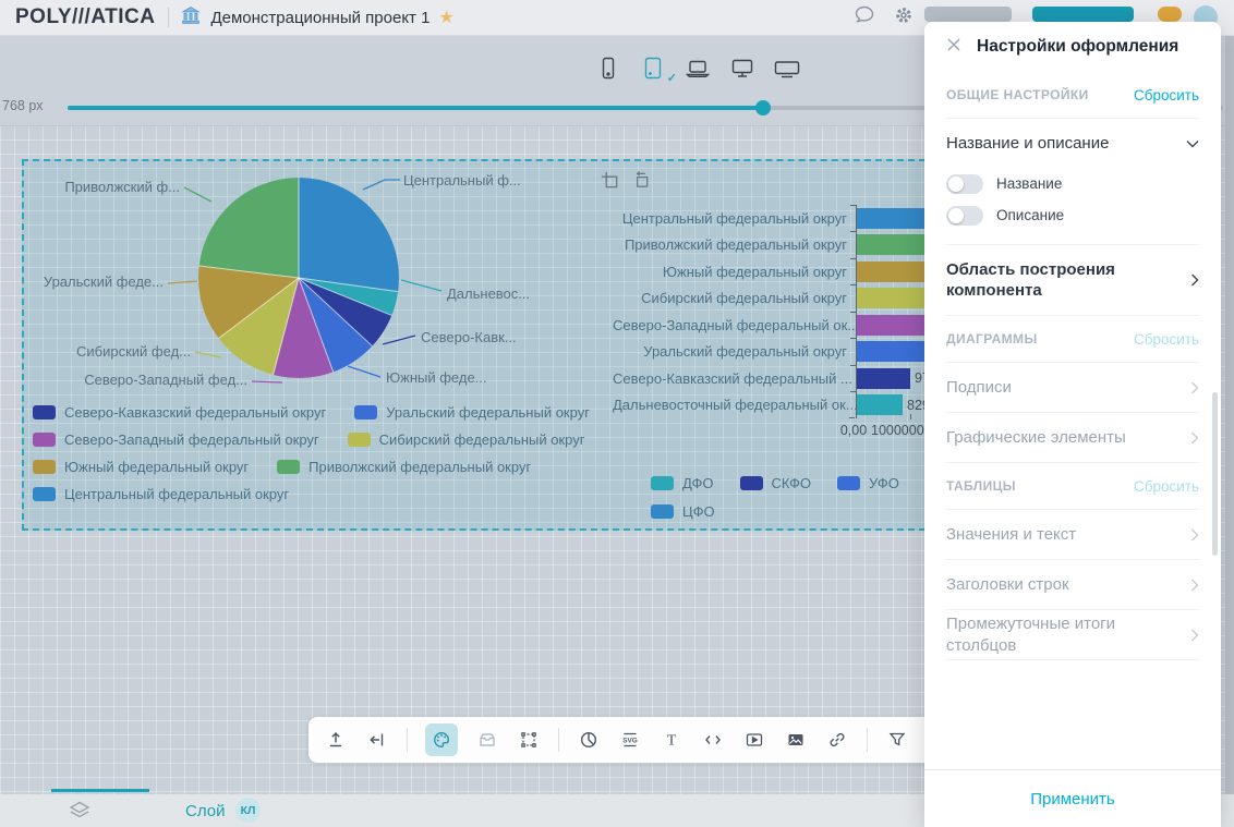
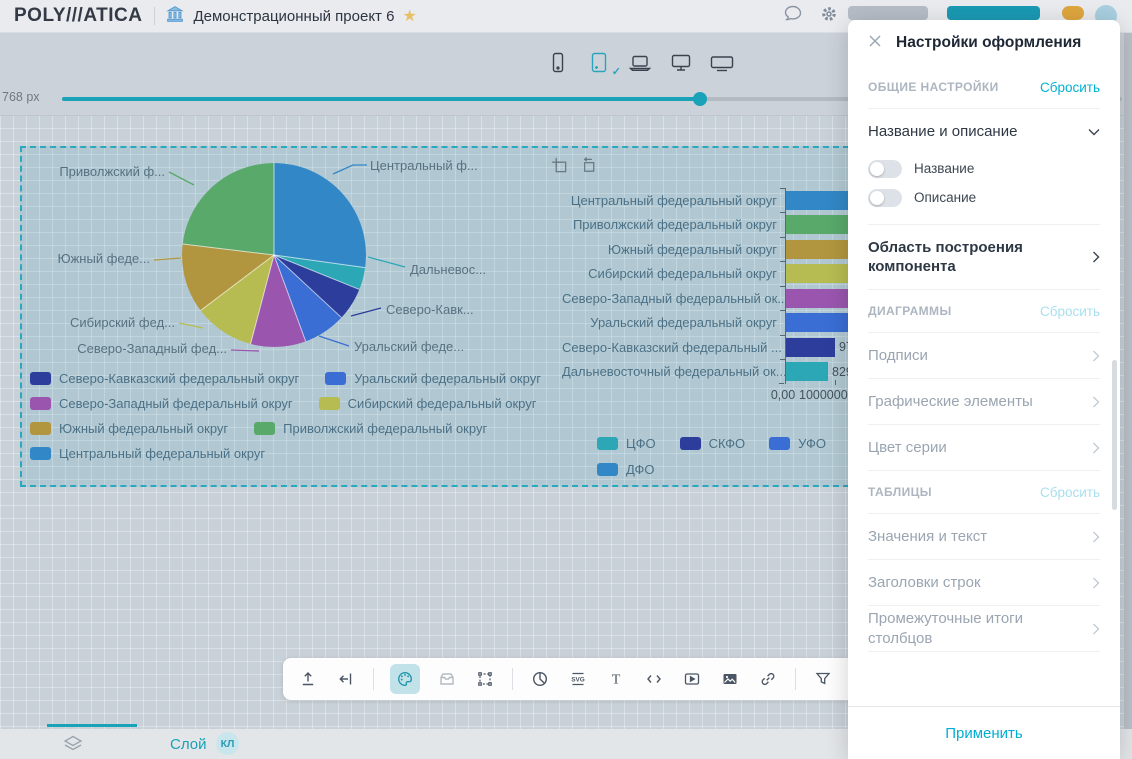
  POLY///ATICA
- Демонстрационный проект 1
+ Демонстрационный проект 6
  ★
  ✓
  768 px
  Северо-Кавказский федеральный округ
  Уральский федеральный округ
  Северо-Западный федеральный округ
  Сибирский федеральный округ
  Южный федеральный округ
  Приволжский федеральный округ
  Центральный федеральный округ
  Центральный ф...
  Приволжский ф...
- Уральский феде...
+ Южный феде...
  Сибирский фед...
  Северо-Западный фед...
- Южный феде...
+ Уральский феде...
  Северо-Кавк...
  Дальневос...
  Центральный федеральный округ
  Приволжский федеральный округ
  Южный федеральный округ
  Сибирский федеральный округ
  Северо-Западный федеральный ок..
  Уральский федеральный округ
  Северо-Кавказский федеральный ...
  Дальневосточный федеральный ок..
  0,00
- ДФО
+ ЦФО
  СКФО
  УФО
- ЦФО
+ ДФО
  T
  Слой
  КЛ
  Настройки оформления
  ОБЩИЕ НАСТРОЙКИ
  Сбросить
  Название и описание
  Название
  Описание
  Область построения компонента
  ДИАГРАММЫ
  Сбросить
  Подписи
  Графические элементы
+ Цвет серии
  ТАБЛИЦЫ
  Сбросить
  Значения и текст
  Заголовки строк
  Промежуточные итоги столбцов
  Применить
